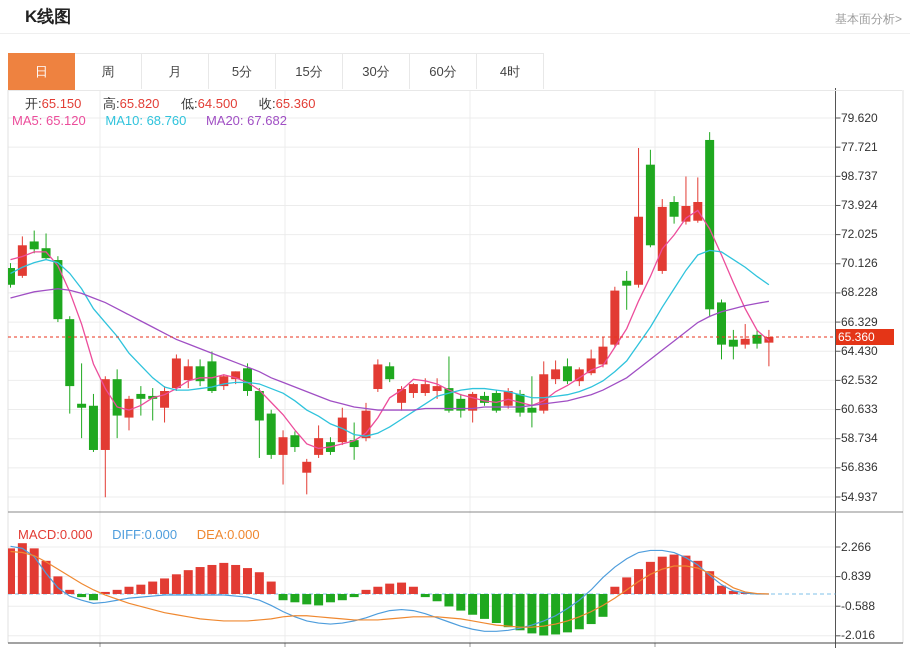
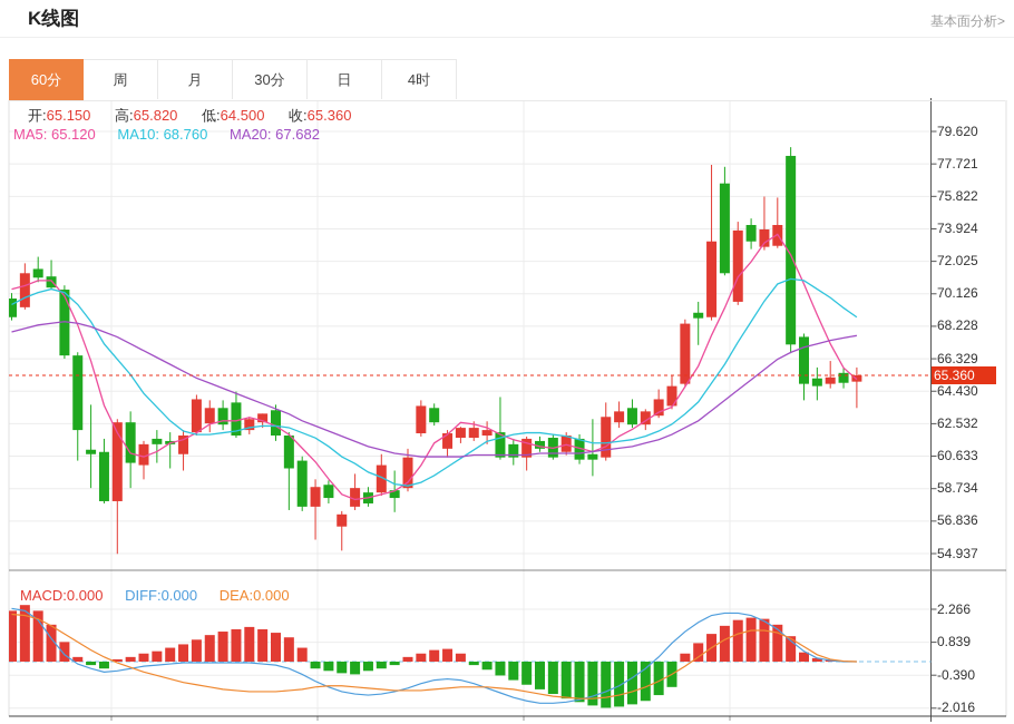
  K线图
  基本面分析>
- 日
+ 60分
  周
  月
- 5分
- 15分
  30分
- 60分
+ 日
  4时
  开:65.150 高:65.820 低:64.500 收:65.360
  MA5: 65.120 MA10: 68.760 MA20: 67.682
  MACD:0.000 DIFF:0.000 DEA:0.000
  79.620
  77.721
- 98.737
+ 75.822
  73.924
  72.025
  70.126
  68.228
  66.329
  64.430
  62.532
  60.633
  58.734
  56.836
  54.937
  2.266
  0.839
- -0.588
+ -0.390
  -2.016
  65.360
